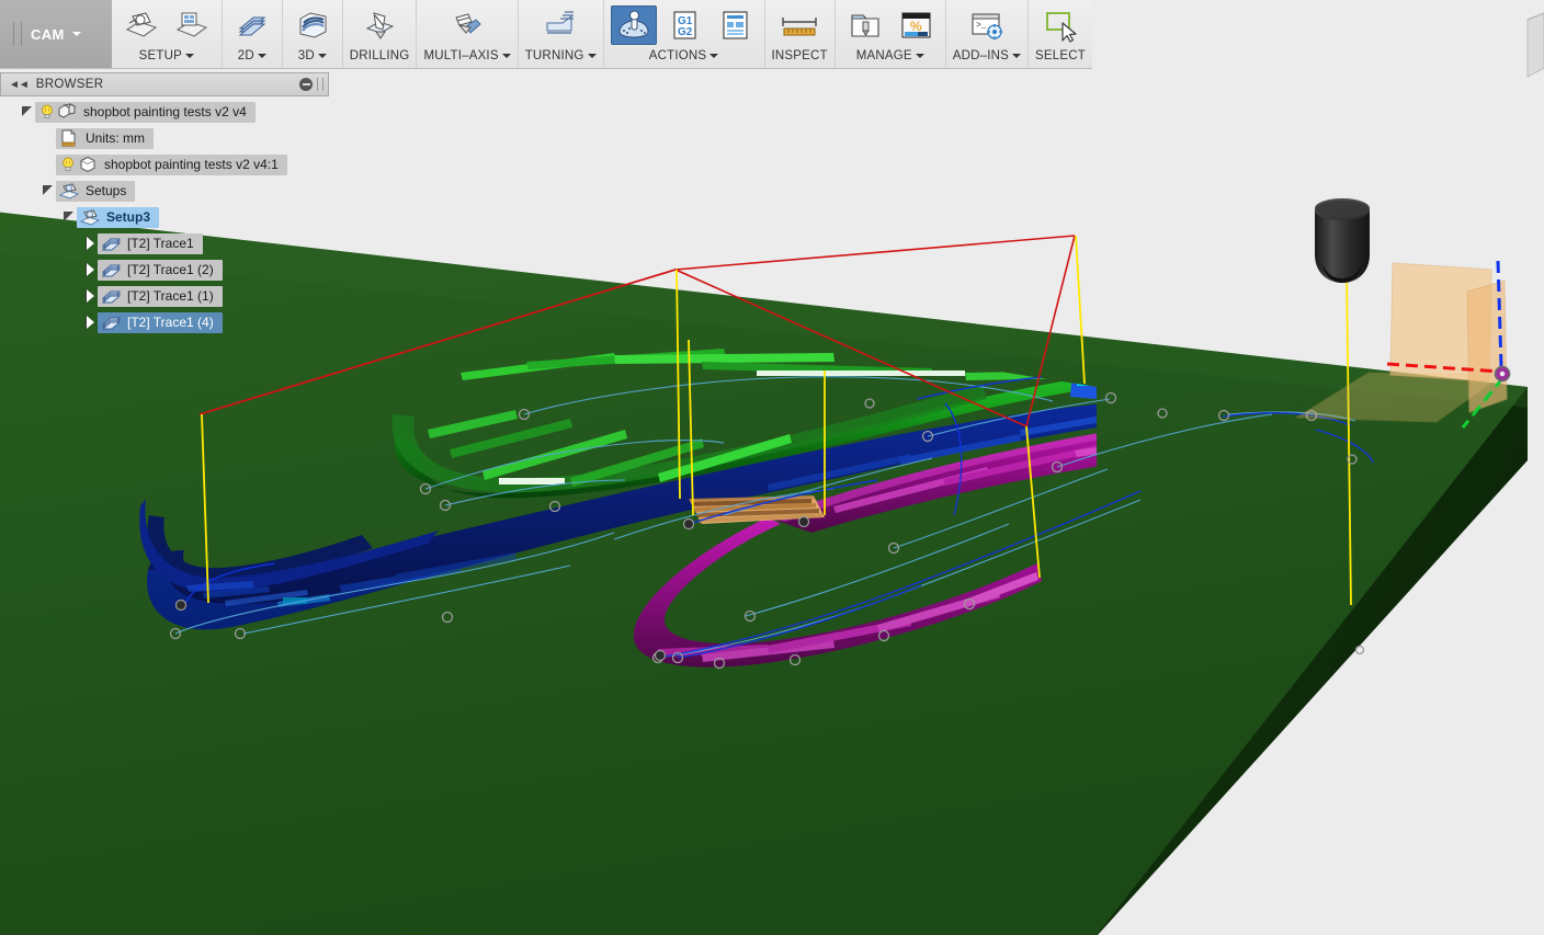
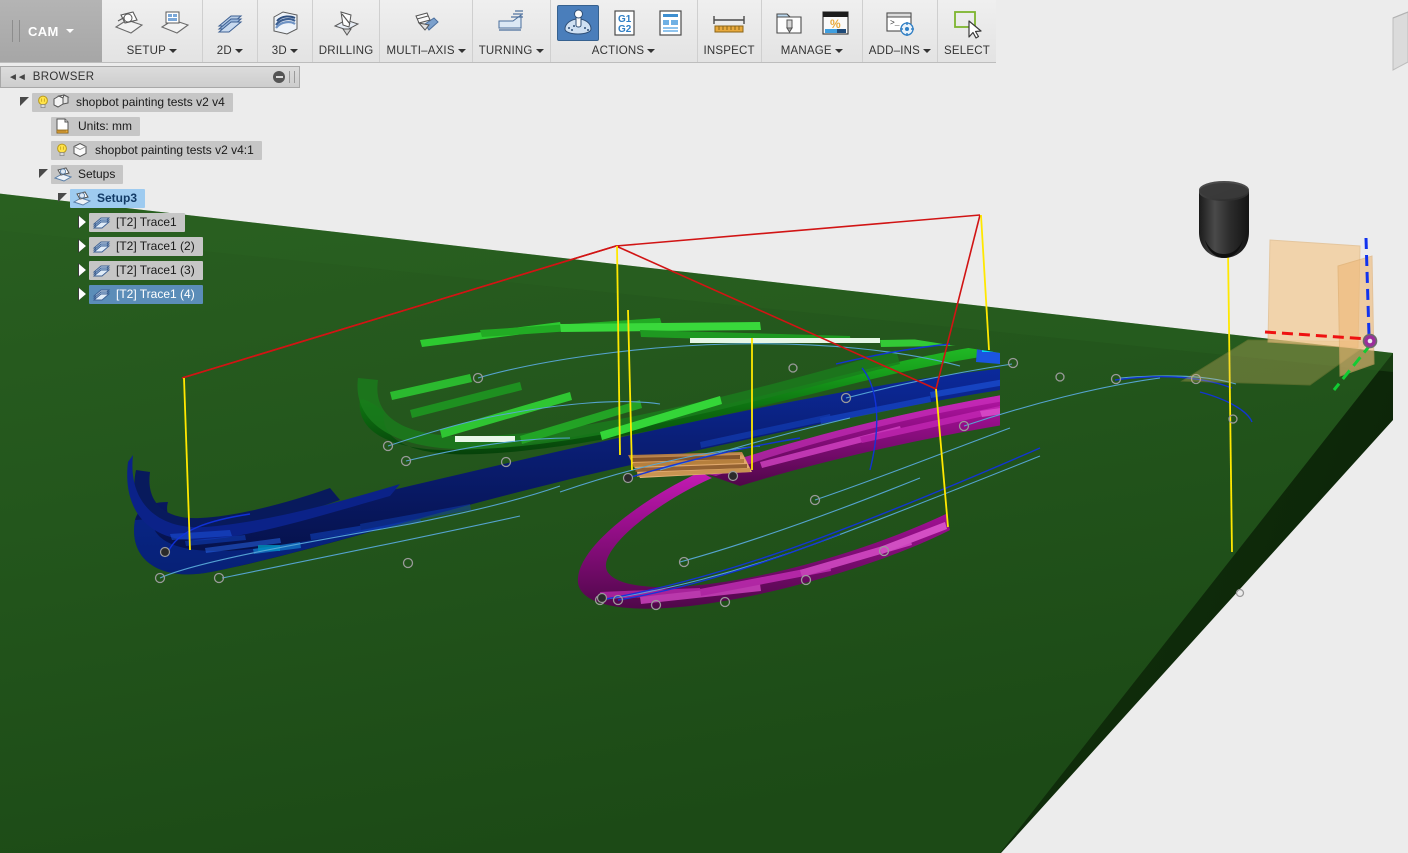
  CAM
  SETUP
  2D
  3D
  DRILLING
  MULTI–AXIS
  TURNING
  G1
  G2
  ACTIONS
  INSPECT
  %
  MANAGE
  >_
  ADD–INS
  SELECT
  ◄◄
  BROWSER
  shopbot painting tests v2 v4
  Units: mm
  shopbot painting tests v2 v4:1
  Setups
  Setup3
  [T2] Trace1
  [T2] Trace1 (2)
- [T2] Trace1 (1)
+ [T2] Trace1 (3)
  [T2] Trace1 (4)
